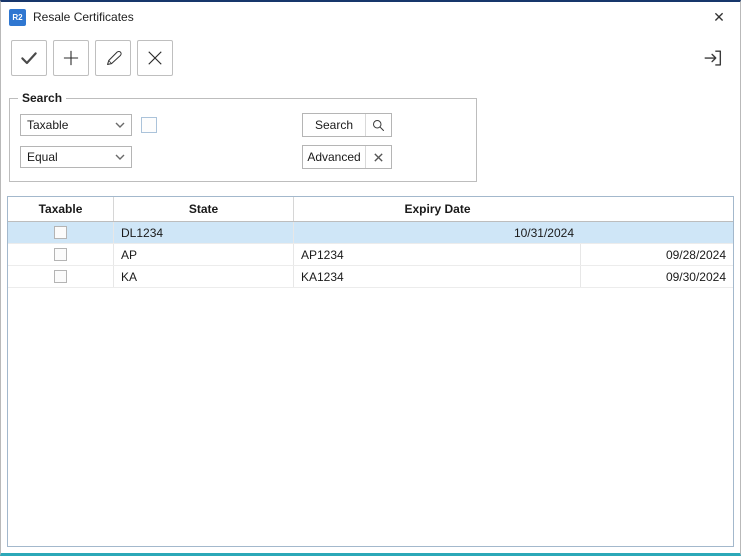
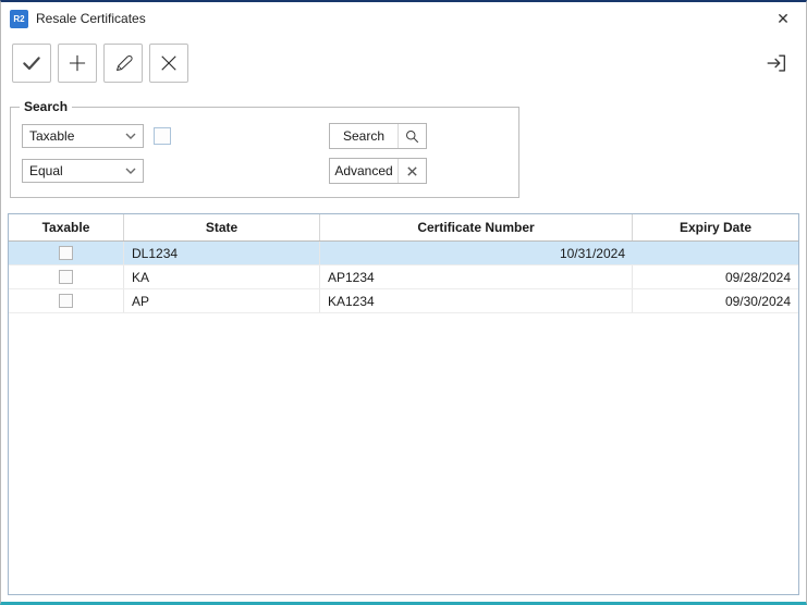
  R2
  Resale Certificates
  ✕
  Search
  Taxable
  Search
  Equal
  Advanced
  Taxable
  State
+ Certificate Number
  Expiry Date
  DL1234
  10/31/2024
- AP
+ KA
  AP1234
  09/28/2024
- KA
+ AP
  KA1234
  09/30/2024
